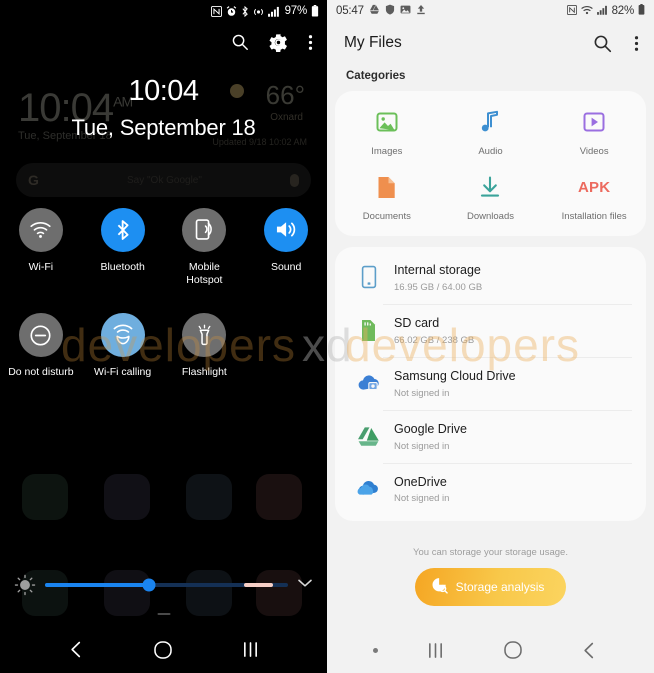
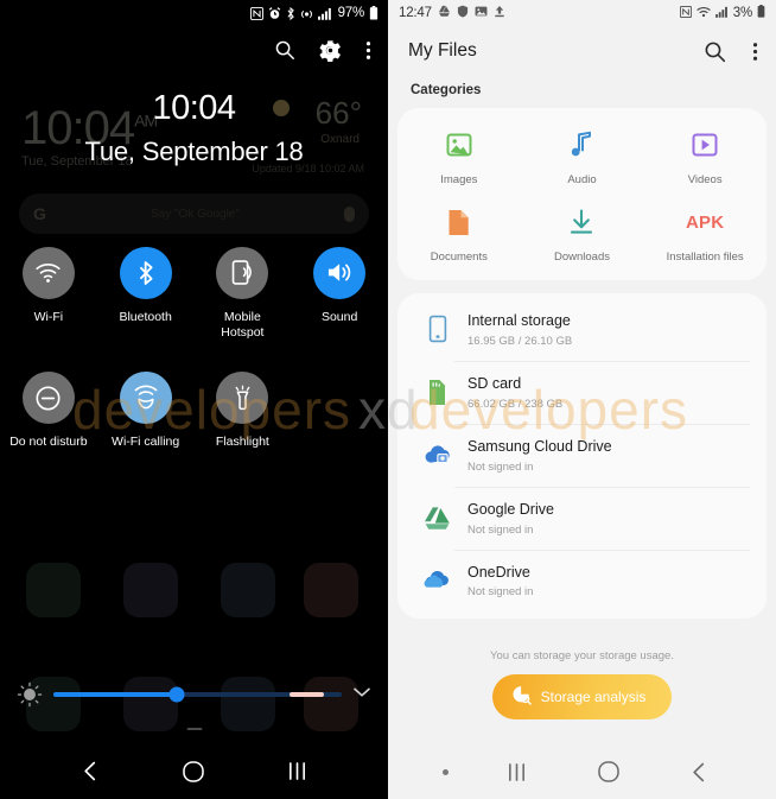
  10:04AM
  Tue, September 18
  66°
  Oxnard
  Updated 9/18 10:02 AM
  G
  97%
  10:04
  Tue, September 18
  Wi-Fi
  Bluetooth
  Mobile Hotspot
  Sound
  Do not disturb
  Wi-Fi calling
  Flashlight
- 05:47
+ 12:47
- 82%
+ 3%
  My Files
  Categories
  Images
  Audio
  Videos
  Documents
  Downloads
  APK
  Installation files
  Internal storage
- 16.95 GB / 64.00 GB
+ 16.95 GB / 26.10 GB
  SD card
  66.02 GB / 238 GB
  Samsung Cloud Drive
  Not signed in
  Google Drive
  Not signed in
  OneDrive
  Not signed in
  You can storage your storage usage.
  Storage analysis
  developers
  xd
  developers
